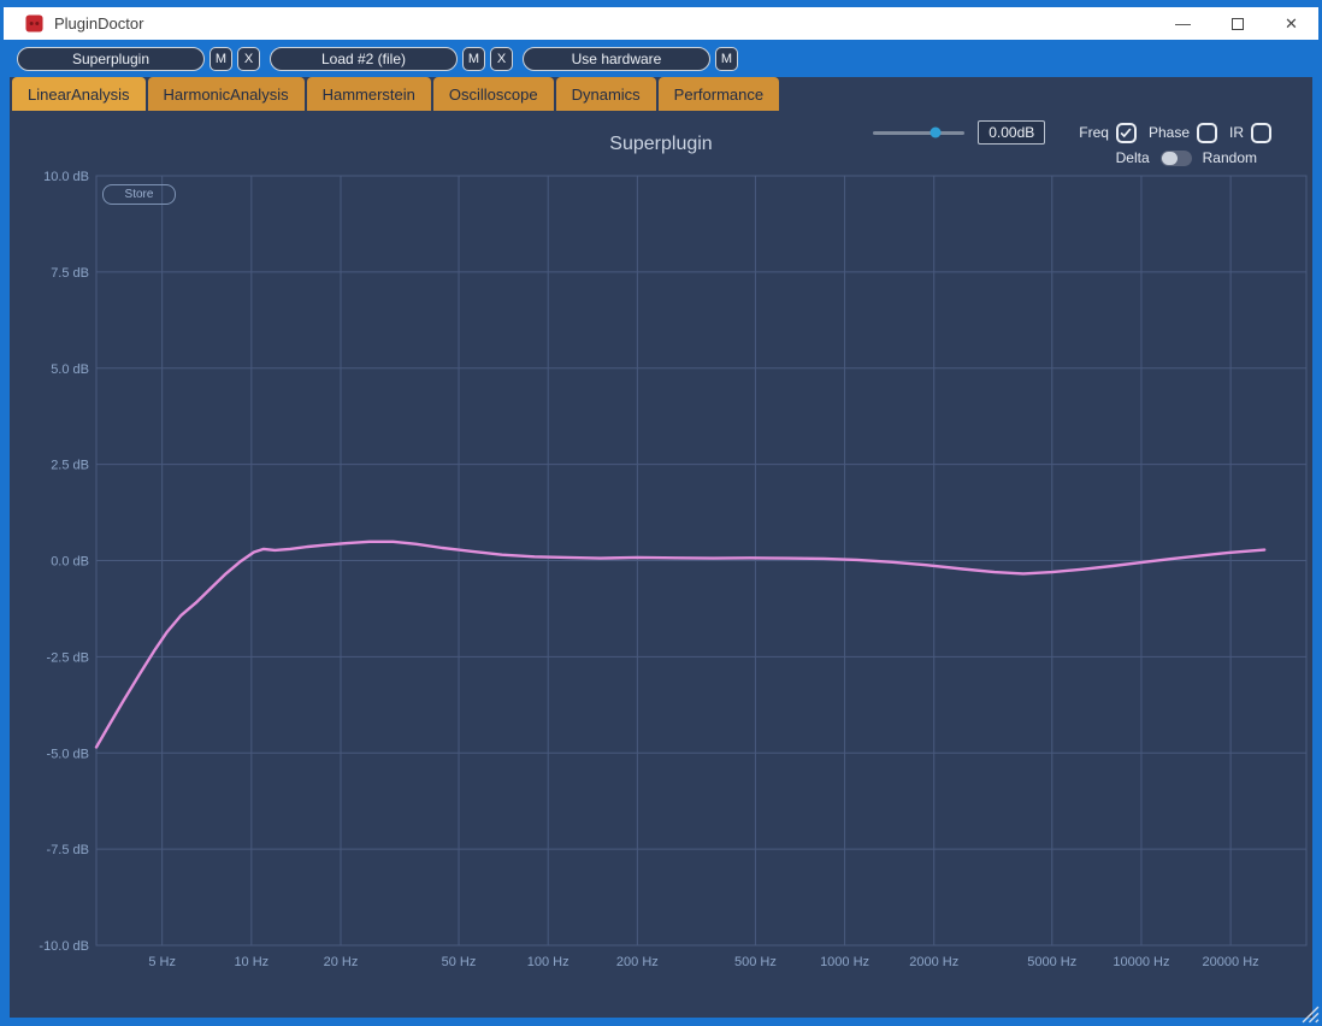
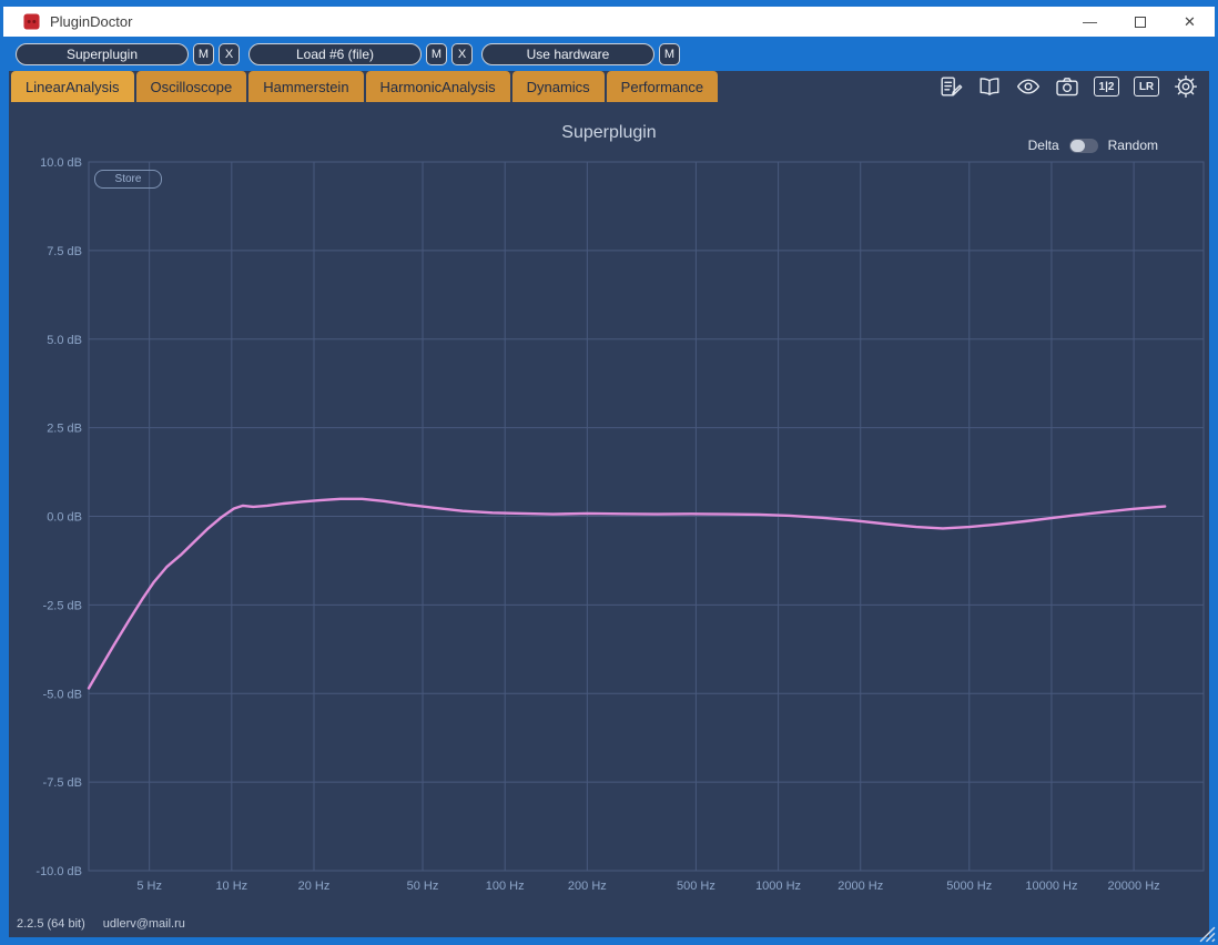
  PluginDoctor
  —
  ✕
  Superplugin
  M
  X
- Load #2 (file)
+ Load #6 (file)
  M
  X
  Use hardware
  M
  LinearAnalysis
- HarmonicAnalysis
+ Oscilloscope
  Hammerstein
- Oscilloscope
+ HarmonicAnalysis
  Dynamics
  Performance
+ 1|2
+ LR
  5 Hz
  10 Hz
  20 Hz
  50 Hz
  100 Hz
  200 Hz
  500 Hz
  1000 Hz
  2000 Hz
  5000 Hz
  10000 Hz
  20000 Hz
  10.0 dB
  7.5 dB
  5.0 dB
  2.5 dB
  0.0 dB
  -2.5 dB
  -5.0 dB
  -7.5 dB
  -10.0 dB
  Superplugin
  Store
- 0.00dB
- Freq
- Phase
- IR
  Delta
  Random
+ 2.2.5 (64 bit)
+ udlerv@mail.ru
